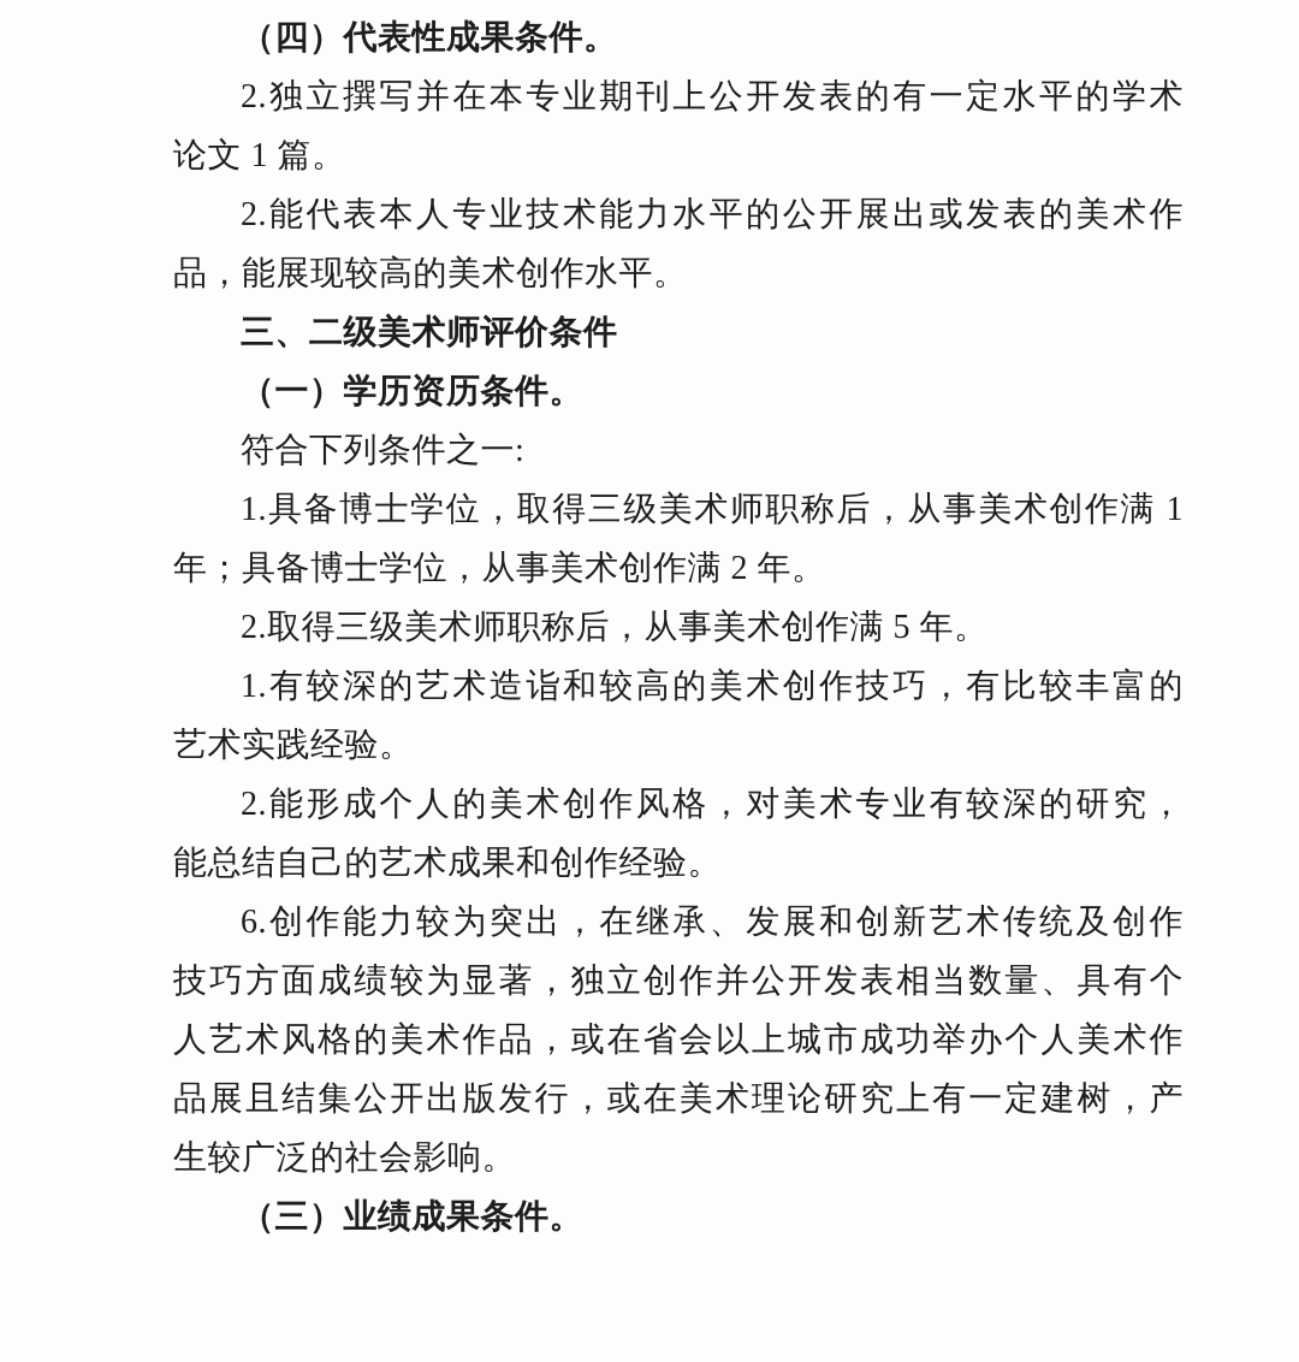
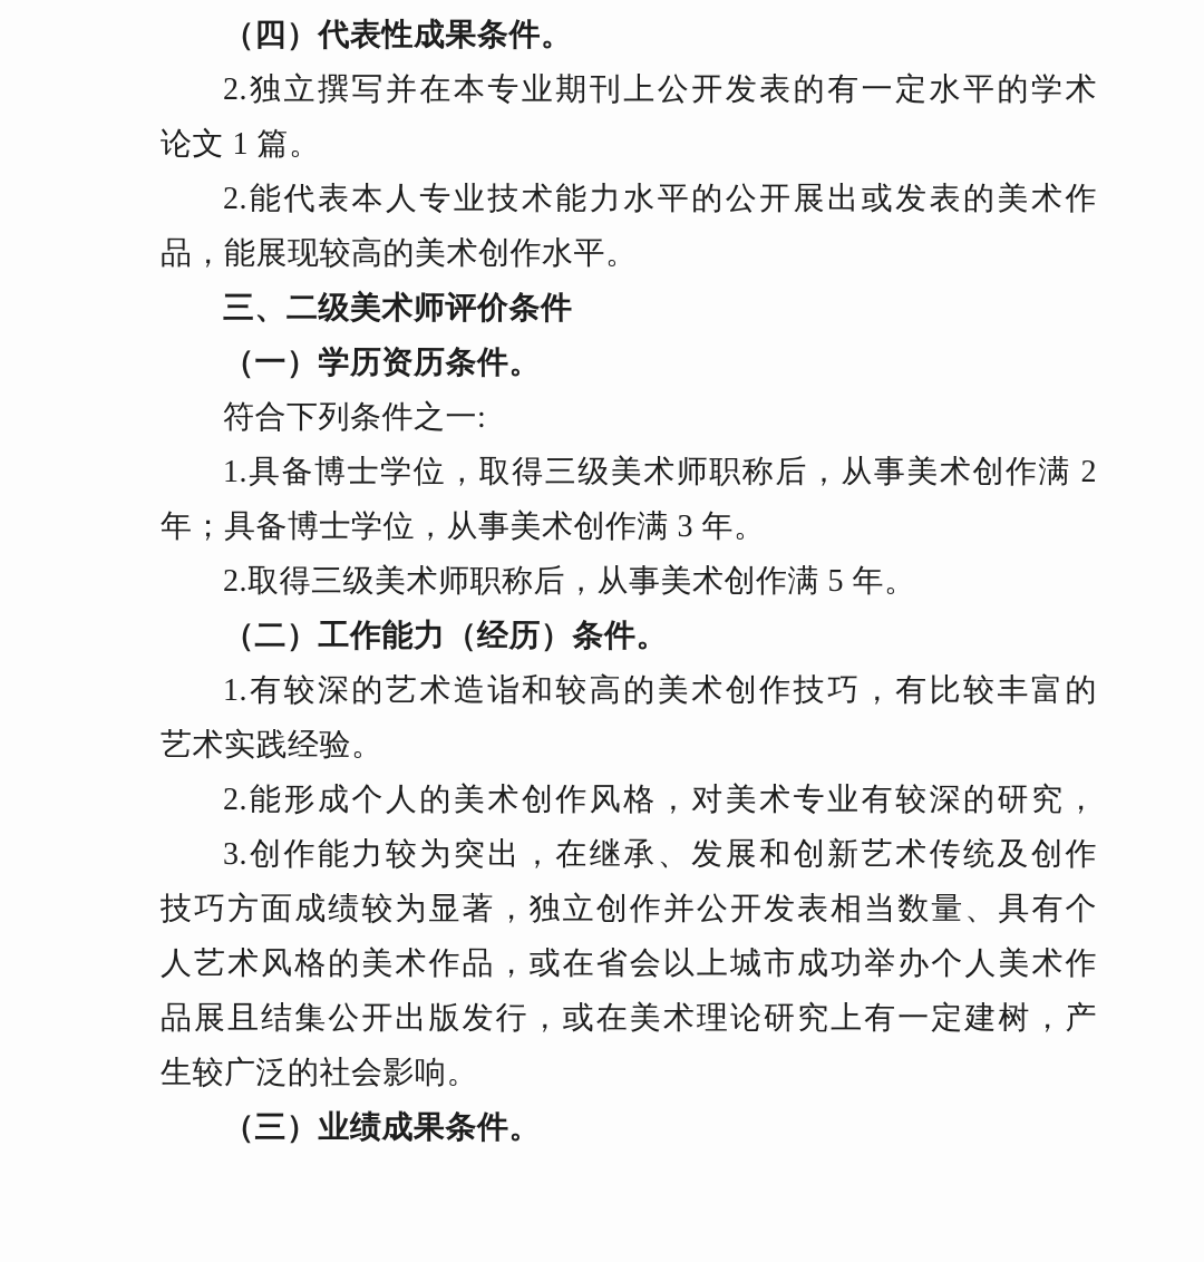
  （四）代表性成果条件。
  2.独立撰写并在本专业期刊上公开发表的有一定水平的学术
  论文 1 篇。
  2.能代表本人专业技术能力水平的公开展出或发表的美术作
  品，能展现较高的美术创作水平。
  三、二级美术师评价条件
  （一）学历资历条件。
  符合下列条件之一:
- 1.具备博士学位，取得三级美术师职称后，从事美术创作满 1
+ 1.具备博士学位，取得三级美术师职称后，从事美术创作满 2
- 年；具备博士学位，从事美术创作满 2 年。
+ 年；具备博士学位，从事美术创作满 3 年。
  2.取得三级美术师职称后，从事美术创作满 5 年。
+ （二）工作能力（经历）条件。
  1.有较深的艺术造诣和较高的美术创作技巧，有比较丰富的
  艺术实践经验。
  2.能形成个人的美术创作风格，对美术专业有较深的研究，
- 能总结自己的艺术成果和创作经验。
- 6.创作能力较为突出，在继承、发展和创新艺术传统及创作
+ 3.创作能力较为突出，在继承、发展和创新艺术传统及创作
  技巧方面成绩较为显著，独立创作并公开发表相当数量、具有个
  人艺术风格的美术作品，或在省会以上城市成功举办个人美术作
  品展且结集公开出版发行，或在美术理论研究上有一定建树，产
  生较广泛的社会影响。
  （三）业绩成果条件。
